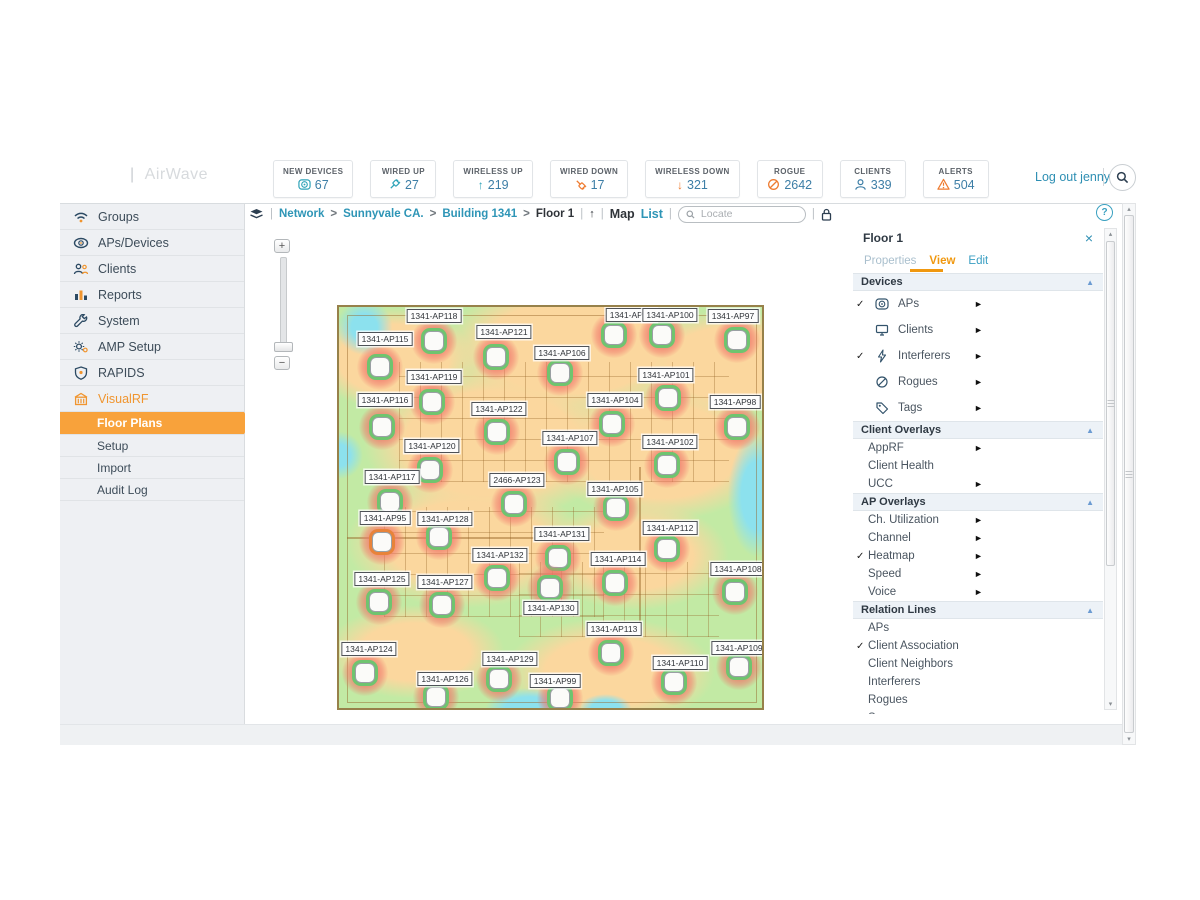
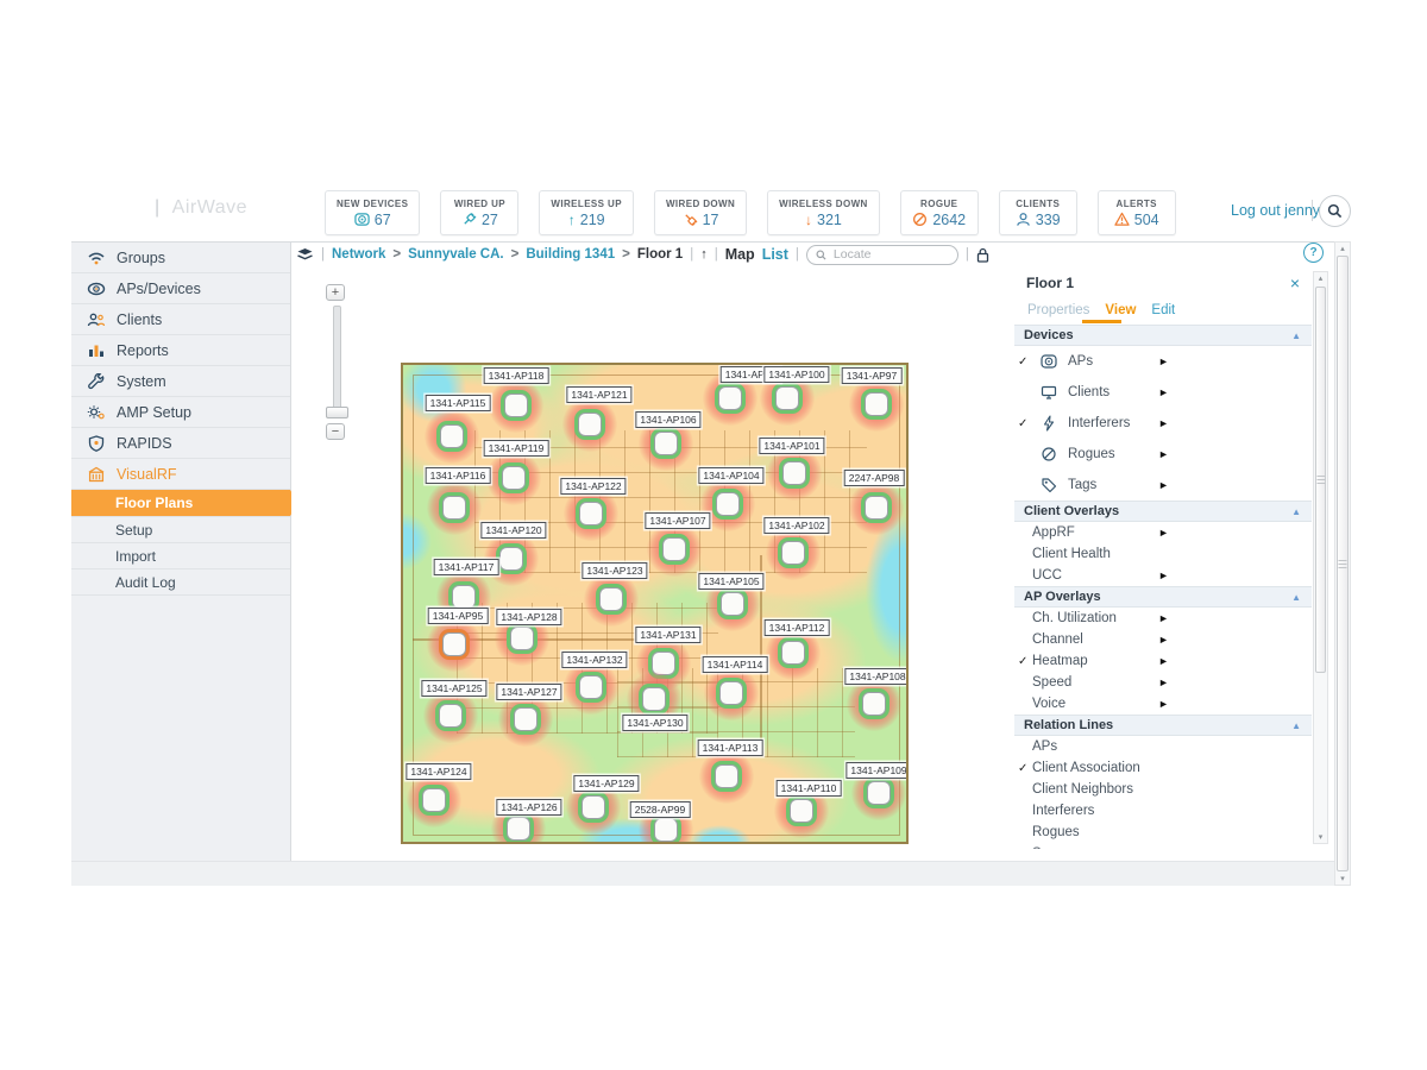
  | AirWave
  NEW DEVICES
  67
  WIRED UP
  27
  WIRELESS UP
  ↑
  219
  WIRED DOWN
  17
  WIRELESS DOWN
  ↓
  321
  ROGUE
  2642
  CLIENTS
  339
  ALERTS
  504
  Log out jenny
  Groups
  APs/Devices
  Clients
  Reports
  System
  AMP Setup
  RAPIDS
  VisualRF
  Floor Plans
  Setup
  Import
  Audit Log
  |
  Network
  >
  Sunnyvale CA.
  >
  Building 1341
  >
  Floor 1
  |
  ↑
  |
  Map
  List
  |
  Locate
  |
  ?
  +
  −
  1341-AP118
  1341-AP115
  1341-AP121
  1341-AP
  1341-AP100
  1341-AP97
  1341-AP106
  1341-AP119
  1341-AP101
  1341-AP116
  1341-AP122
- 1341-AP98
+ 2247-AP98
  1341-AP104
  1341-AP107
  1341-AP120
  1341-AP102
  1341-AP117
- 2466-AP123
+ 1341-AP123
  1341-AP105
  1341-AP95
  1341-AP128
  1341-AP112
  1341-AP131
  1341-AP114
  1341-AP108
  1341-AP132
  1341-AP125
  1341-AP127
  1341-AP130
  1341-AP113
  1341-AP124
  1341-AP129
  1341-AP109
  1341-AP110
  1341-AP126
- 1341-AP99
+ 2528-AP99
  Floor 1
  ×
  Properties
  View
  Edit
  Devices
  ▲
  ✓
  APs
  ►
  Clients
  ►
  ✓
  Interferers
  ►
  Rogues
  ►
  Tags
  ►
  Client Overlays
  ▲
  AppRF
  ►
  Client Health
  UCC
  ►
  AP Overlays
  ▲
  Ch. Utilization
  ►
  Channel
  ►
  ✓
  Heatmap
  ►
  Speed
  ►
  Voice
  ►
  Relation Lines
  ▲
  APs
  ✓
  Client Association
  Client Neighbors
  Interferers
  Rogues
